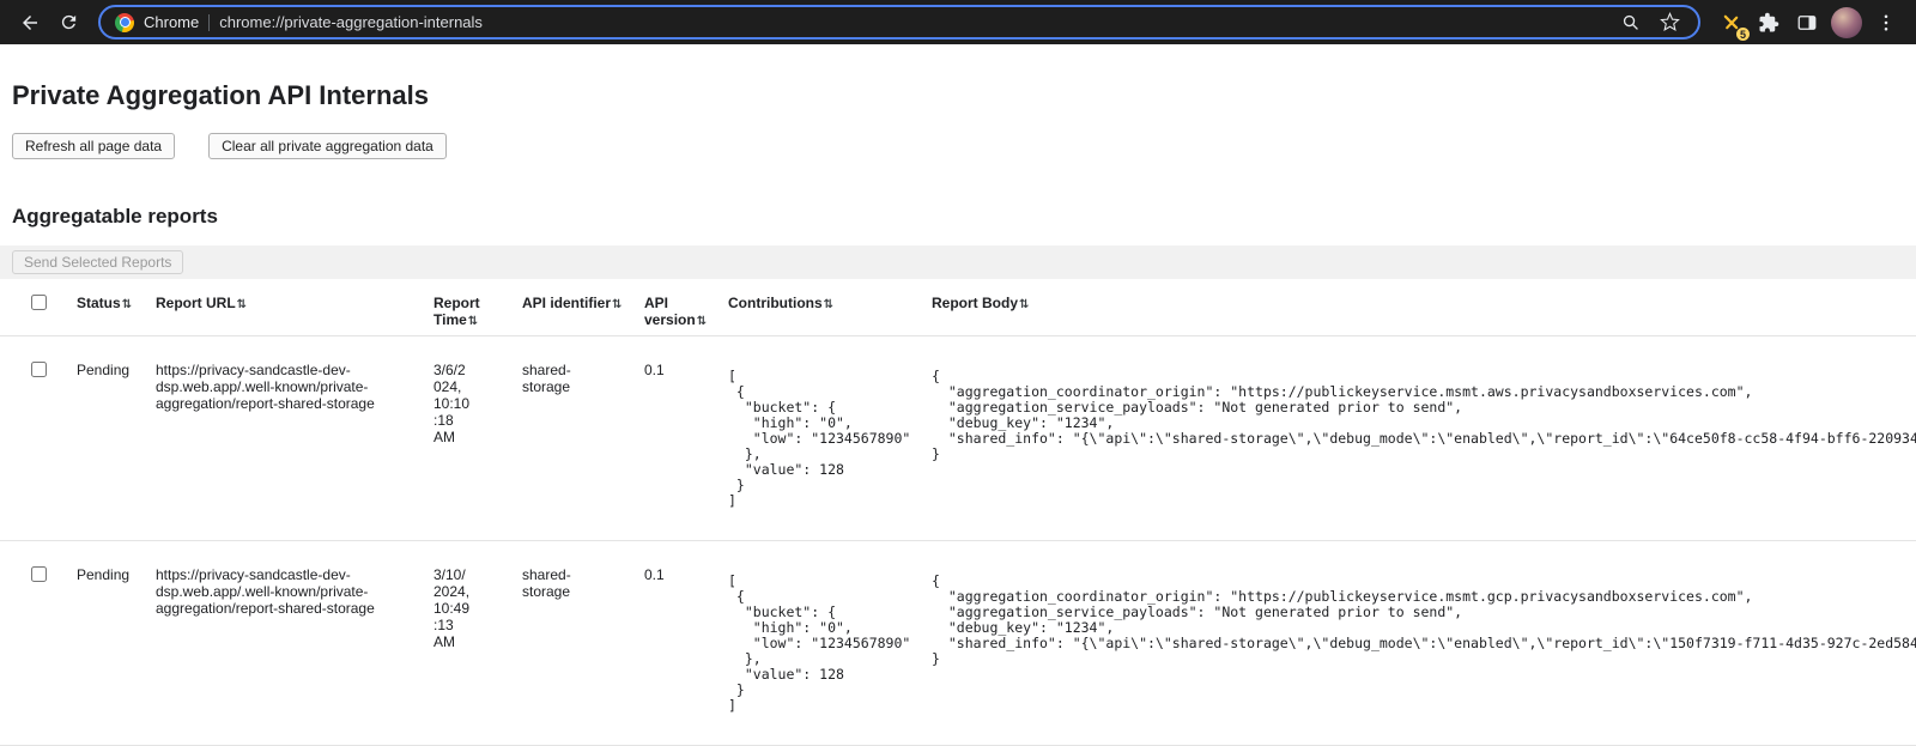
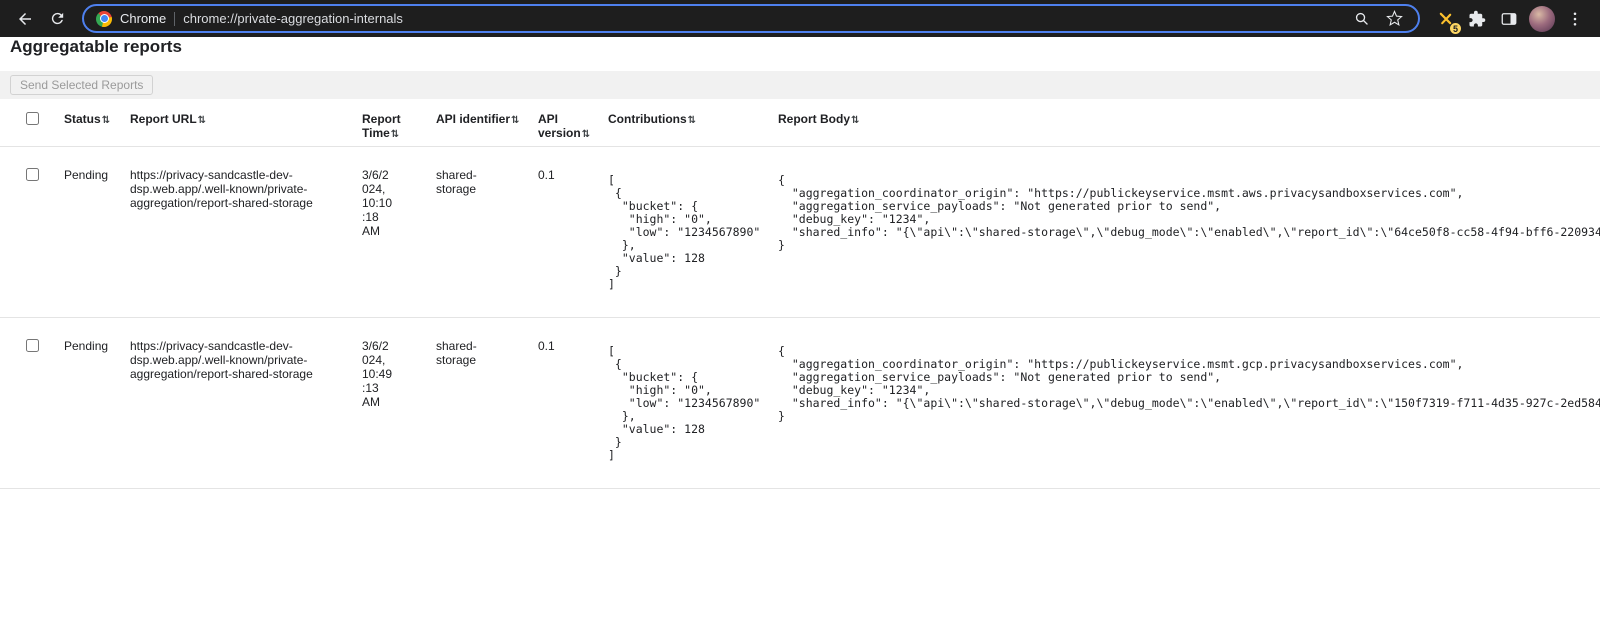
  Chrome
  chrome://private-aggregation-internals
  5
- Private Aggregation API Internals
- Refresh all page data
- Clear all private aggregation data
  Aggregatable reports
  Send Selected Reports
  	Status⇅	Report URL⇅	Report Time⇅	API identifier⇅	API version⇅	Contributions⇅	Report Body⇅
  	Pending	https://privacy-sandcastle-dev-dsp.web.app/.well-known/private-aggregation/report-shared-storage	3/6/2024, 10:10:18 AM	shared-storage	0.1	[ { "bucket": { "high": "0", "low": "1234567890" }, "value": 128 } ]	{ "aggregation_coordinator_origin": "https://publickeyservice.msmt.aws.privacysandboxservices.com", "aggregation_service_payloads": "Not generated prior to send", "debug_key": "1234", "shared_info": "{\"api\":\"shared-storage\",\"debug_mode\":\"enabled\",\"report_id\":\"64ce50f8-cc58-4f94-bff6-220934 }
- 	Pending	https://privacy-sandcastle-dev-dsp.web.app/.well-known/private-aggregation/report-shared-storage	3/10/2024, 10:49:13 AM	shared-storage	0.1	[ { "bucket": { "high": "0", "low": "1234567890" }, "value": 128 } ]	{ "aggregation_coordinator_origin": "https://publickeyservice.msmt.gcp.privacysandboxservices.com", "aggregation_service_payloads": "Not generated prior to send", "debug_key": "1234", "shared_info": "{\"api\":\"shared-storage\",\"debug_mode\":\"enabled\",\"report_id\":\"150f7319-f711-4d35-927c-2ed584 }
+ 	Pending	https://privacy-sandcastle-dev-dsp.web.app/.well-known/private-aggregation/report-shared-storage	3/6/2024, 10:49:13 AM	shared-storage	0.1	[ { "bucket": { "high": "0", "low": "1234567890" }, "value": 128 } ]	{ "aggregation_coordinator_origin": "https://publickeyservice.msmt.gcp.privacysandboxservices.com", "aggregation_service_payloads": "Not generated prior to send", "debug_key": "1234", "shared_info": "{\"api\":\"shared-storage\",\"debug_mode\":\"enabled\",\"report_id\":\"150f7319-f711-4d35-927c-2ed584 }
